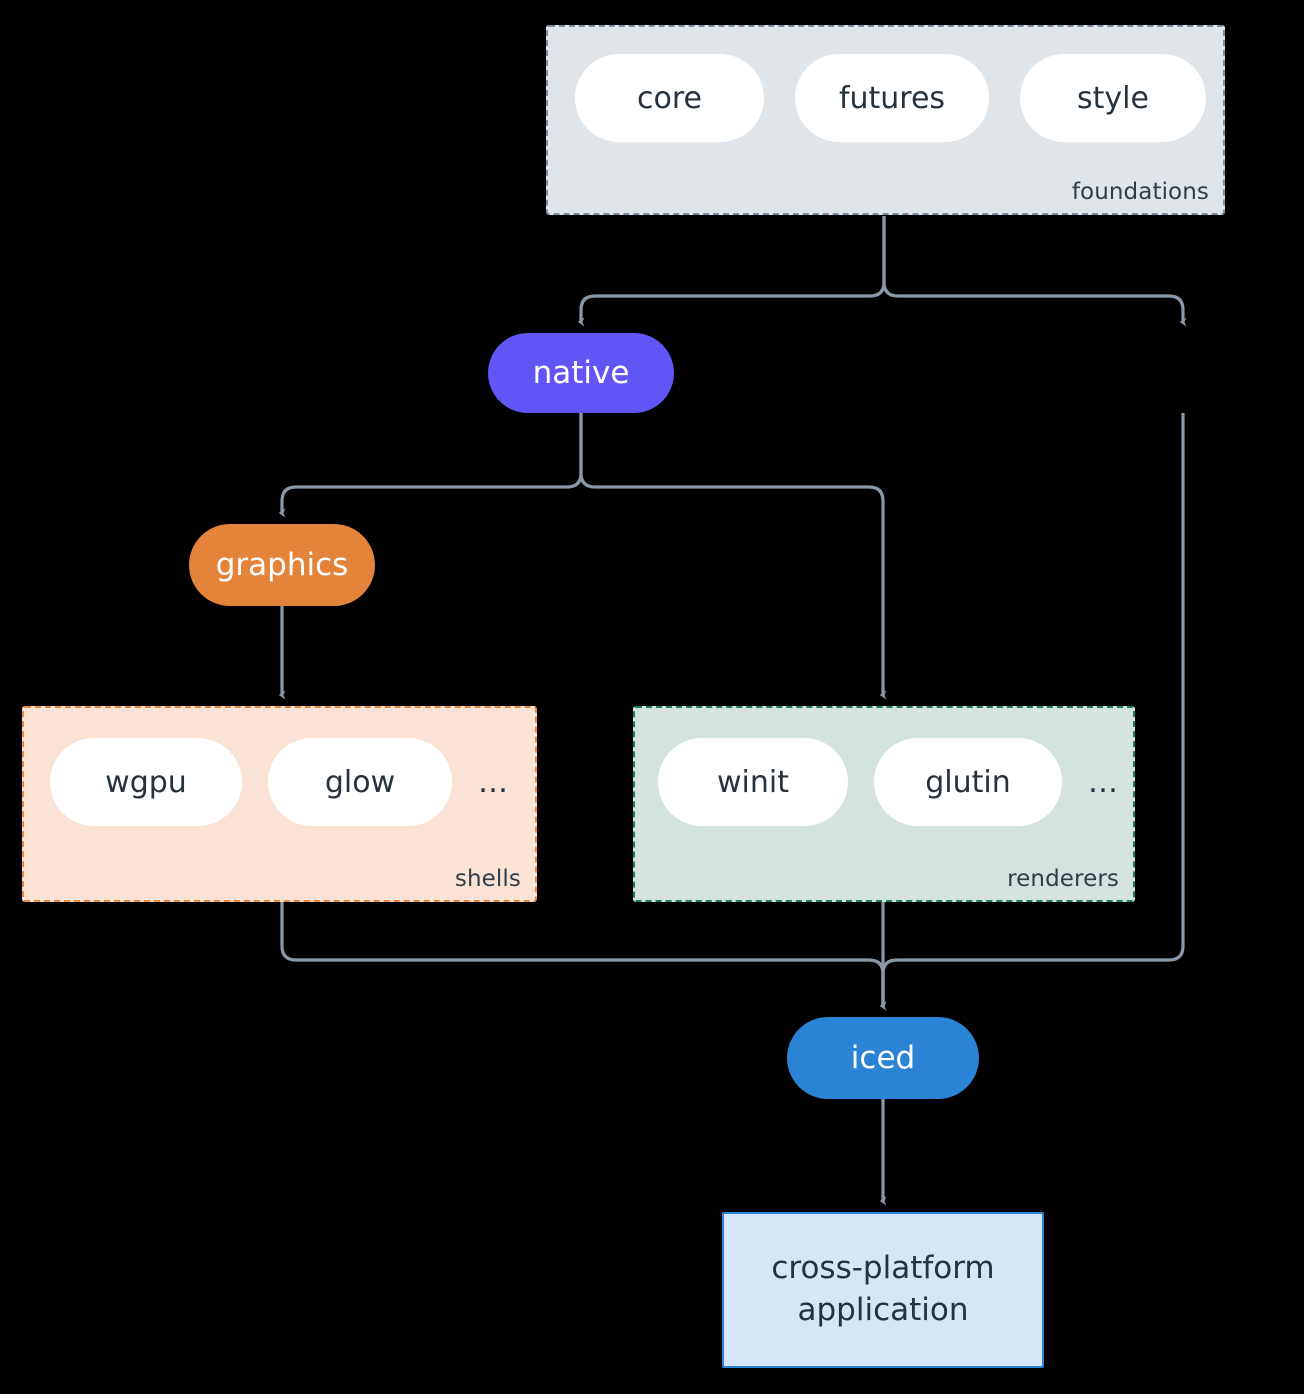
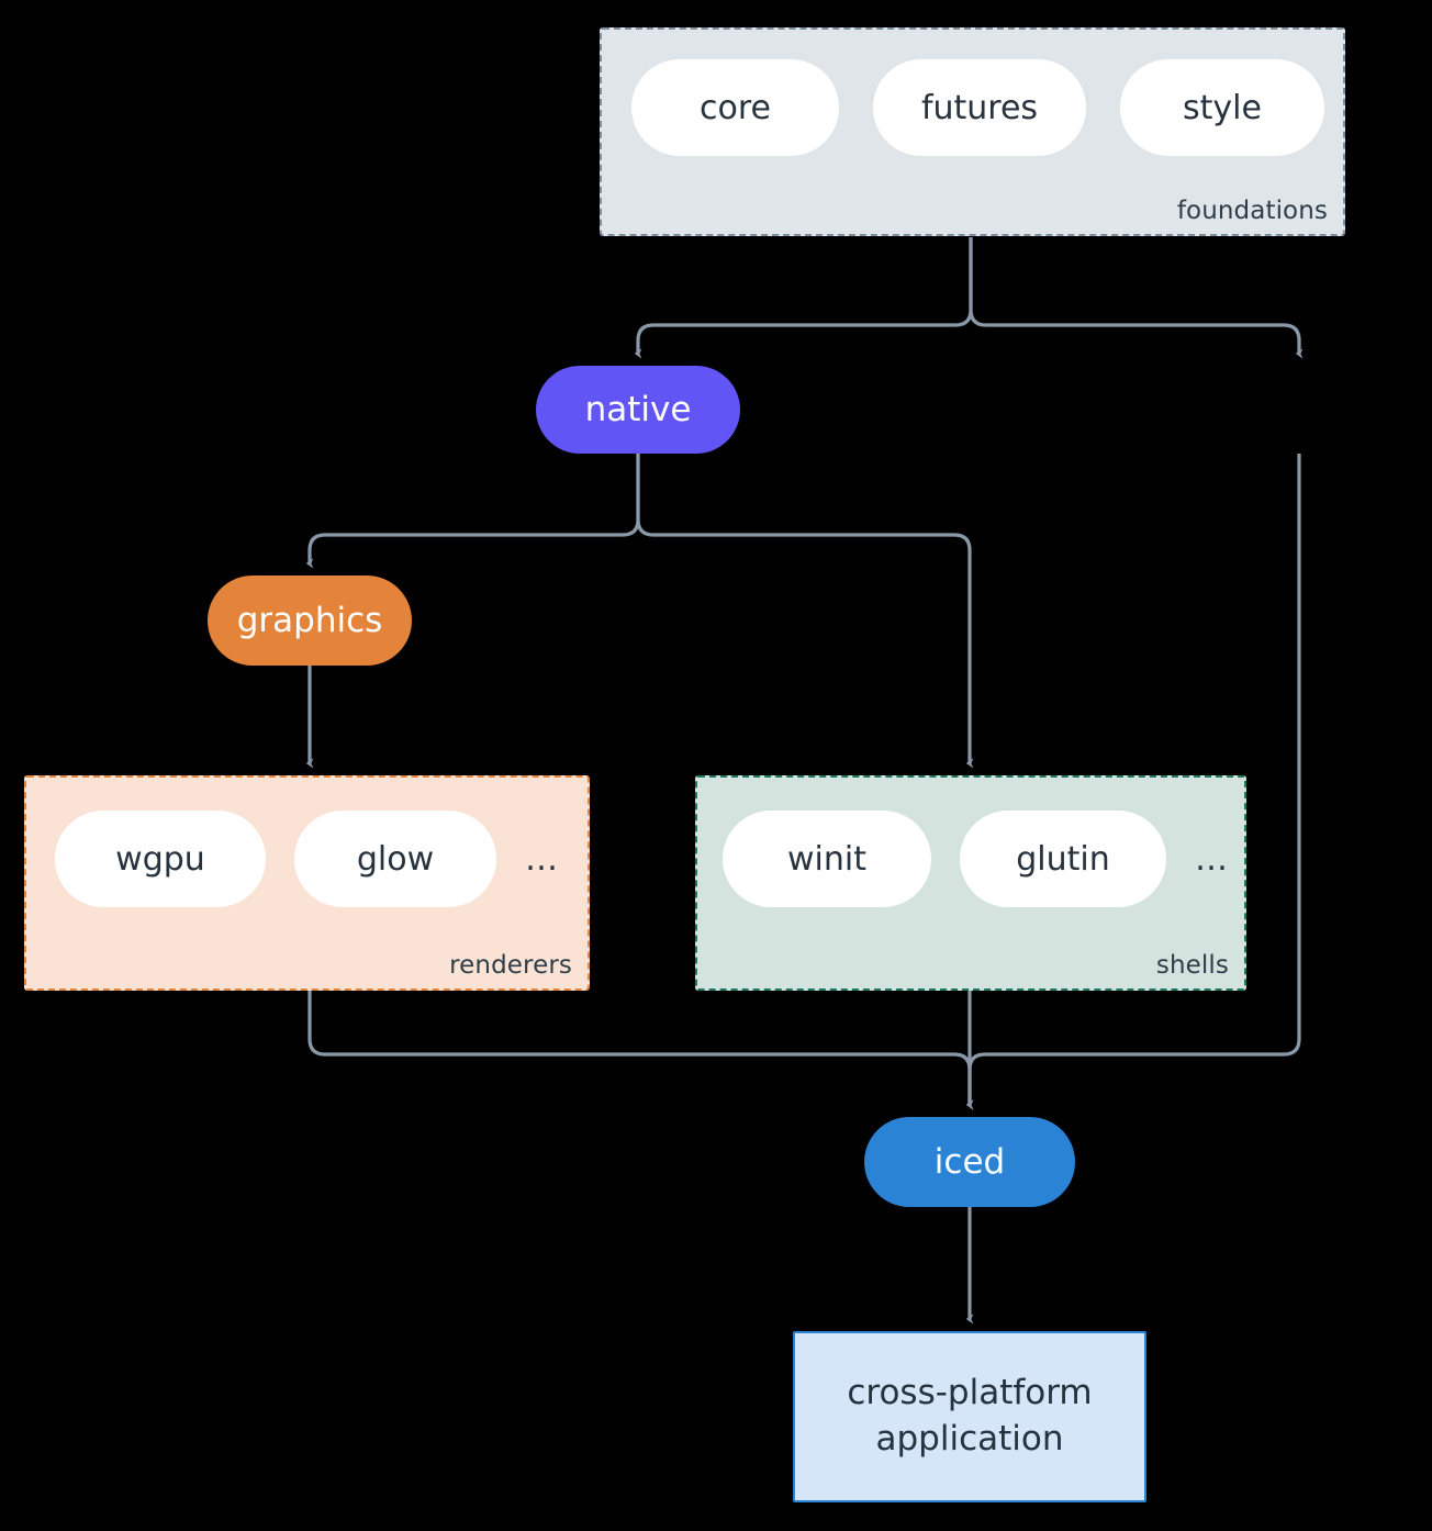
  core
  futures
  style
  foundations
  wgpu
  glow
  …
- shells
+ renderers
  winit
  glutin
  …
- renderers
+ shells
  native
  graphics
  iced
  cross-platform
  application
